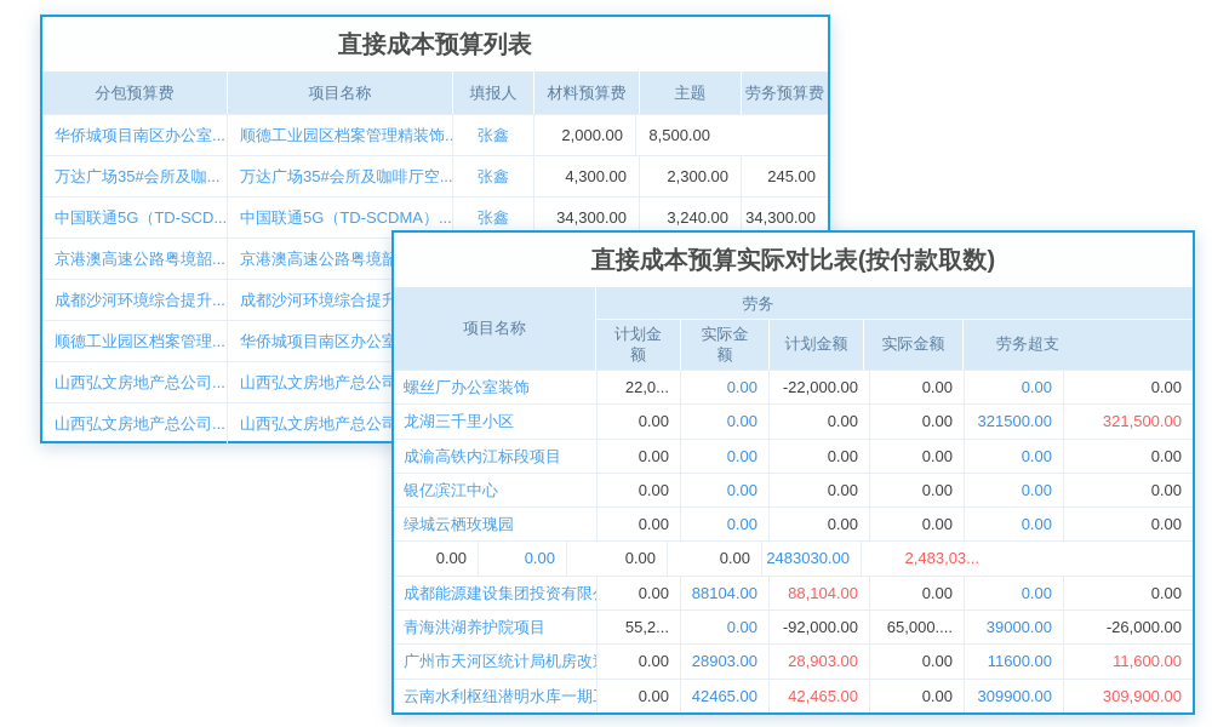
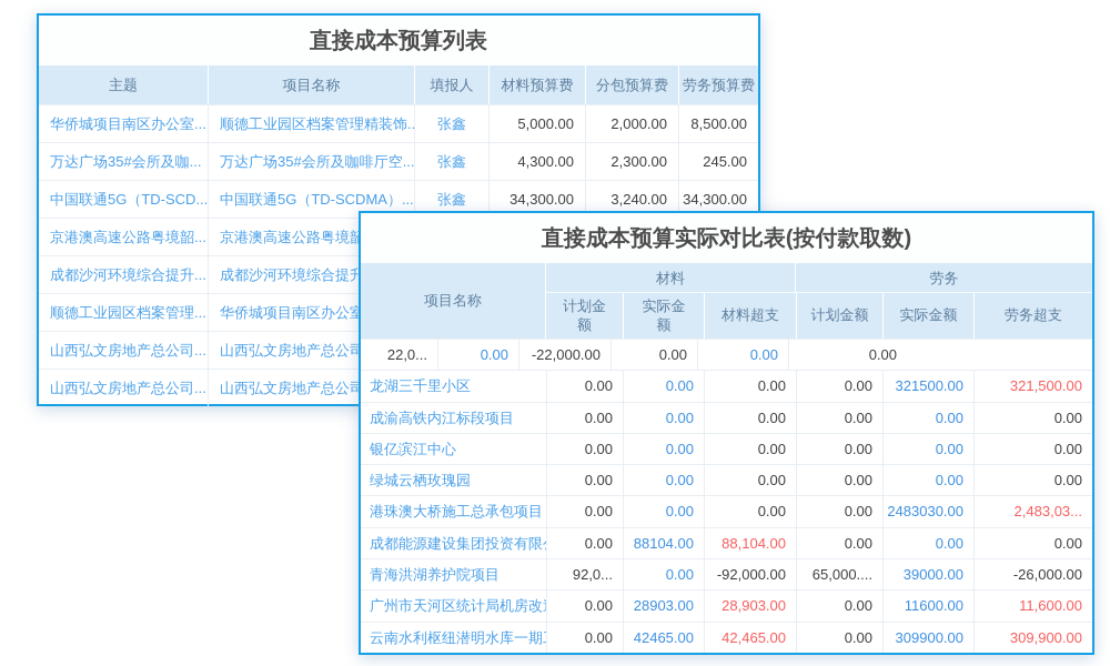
  直接成本预算列表
- 分包预算费
+ 主题
  项目名称
  填报人
  材料预算费
- 主题
+ 分包预算费
  劳务预算费
  华侨城项目南区办公室...
  顺德工业园区档案管理精装饰..
  张鑫
+ 5,000.00
  2,000.00
  8,500.00
  万达广场35#会所及咖...
  万达广场35#会所及咖啡厅空...
  张鑫
  4,300.00
  2,300.00
  245.00
  中国联通5G（TD-SCD...
  中国联通5G（TD-SCDMA）...
  张鑫
  34,300.00
  3,240.00
  34,300.00
  京港澳高速公路粤境韶...
  京港澳高速公路粤境韶
  成都沙河环境综合提升...
  成都沙河环境综合提升
  顺德工业园区档案管理...
  华侨城项目南区办公室
  山西弘文房地产总公司...
  山西弘文房地产总公司
  山西弘文房地产总公司...
  山西弘文房地产总公司
  直接成本预算实际对比表(按付款取数)
  项目名称
+ 材料
  劳务
  计划金额
  实际金额
+ 材料超支
  计划金额
  实际金额
  劳务超支
- 螺丝厂办公室装饰
  22,0...
  0.00
  -22,000.00
  0.00
  0.00
  0.00
  龙湖三千里小区
  0.00
  0.00
  0.00
  0.00
  321500.00
  321,500.00
  成渝高铁内江标段项目
  0.00
  0.00
  0.00
  0.00
  0.00
  0.00
  银亿滨江中心
  0.00
  0.00
  0.00
  0.00
  0.00
  0.00
  绿城云栖玫瑰园
  0.00
  0.00
  0.00
  0.00
  0.00
  0.00
+ 港珠澳大桥施工总承包项目
  0.00
  0.00
  0.00
  0.00
  2483030.00
  2,483,03...
  成都能源建设集团投资有限
  0.00
  88104.00
  88,104.00
  0.00
  0.00
  0.00
  青海洪湖养护院项目
- 55,2...
+ 92,0...
  0.00
  -92,000.00
  65,000....
  39000.00
  -26,000.00
  广州市天河区统计局机房改
  0.00
  28903.00
  28,903.00
  0.00
  11600.00
  11,600.00
  云南水利枢纽潜明水库一期
  0.00
  42465.00
  42,465.00
  0.00
  309900.00
  309,900.00
